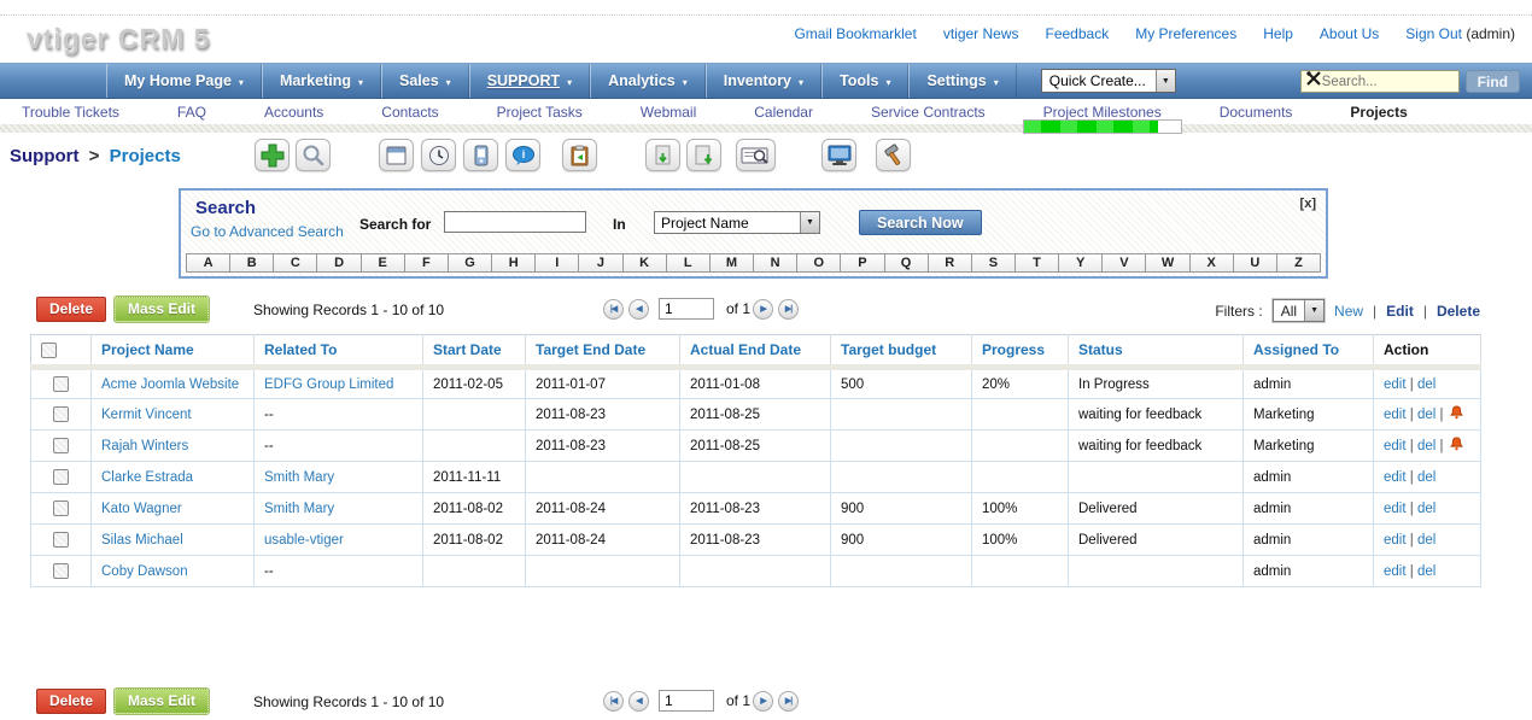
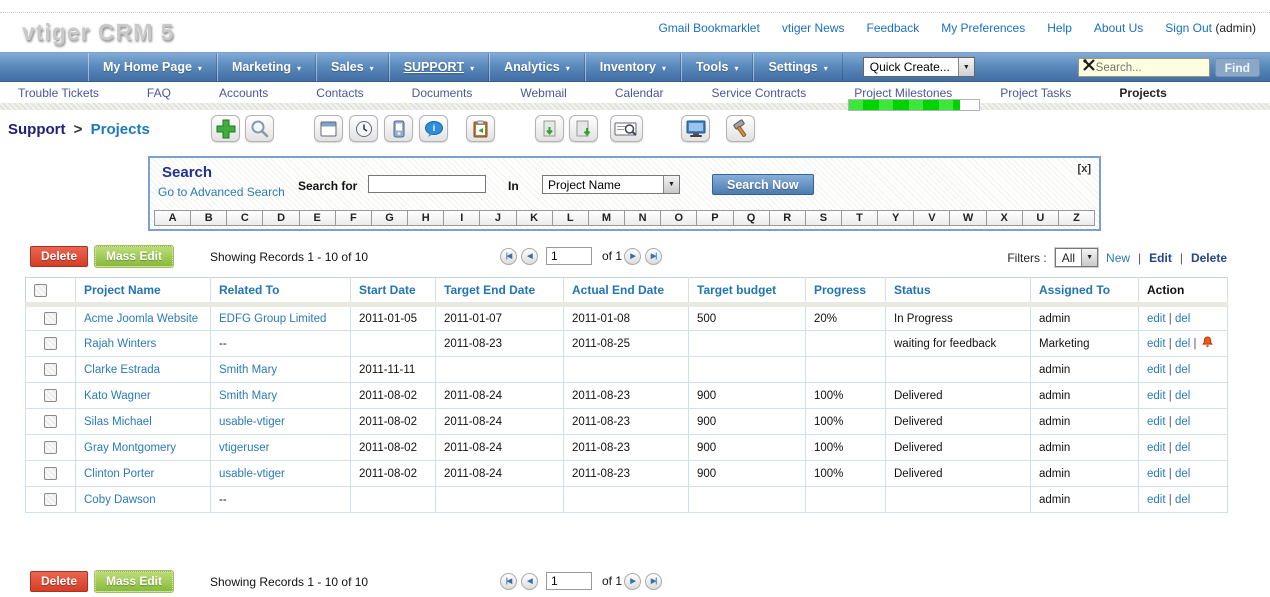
  vtiger CRM 5
  Gmail Bookmarklet vtiger News Feedback My Preferences Help About Us Sign Out (admin)
  My Home Page
  ▾
  Marketing
  ▾
  Sales
  ▾
  SUPPORT
  ▾
  Analytics
  ▾
  Inventory
  ▾
  Tools
  ▾
  Settings
  ▾
  Quick Create...
  Search...
  Find
  Trouble Tickets
  FAQ
  Accounts
  Contacts
- Project Tasks
+ Documents
  Webmail
  Calendar
  Service Contracts
  Project Milestones
- Documents
+ Project Tasks
  Projects
  Support > Projects
  i
  Search
  Go to Advanced Search
  Search for
  In
  Project Name
  Search Now
  [x]
  A
  B
  C
  D
  E
  F
  G
  H
  I
  J
  K
  L
  M
  N
  O
  P
  Q
  R
  S
  T
  Y
  V
  W
  X
  U
  Z
  Delete
  Mass Edit
  Showing Records 1 - 10 of 10
  1
  of 1
  Filters :
  All
  New
  |
  Edit
  |
  Delete
  	Project Name	Related To	Start Date	Target End Date	Actual End Date	Target budget	Progress	Status	Assigned To	Action
- 	Acme Joomla Website	EDFG Group Limited	2011-02-05	2011-01-07	2011-01-08	500	20%	In Progress	admin	edit | del
+ 	Acme Joomla Website	EDFG Group Limited	2011-01-05	2011-01-07	2011-01-08	500	20%	In Progress	admin	edit | del
- 	Kermit Vincent	--		2011-08-23	2011-08-25			waiting for feedback	Marketing	edit | del |
  	Rajah Winters	--		2011-08-23	2011-08-25			waiting for feedback	Marketing	edit | del |
  	Clarke Estrada	Smith Mary	2011-11-11						admin	edit | del
  	Kato Wagner	Smith Mary	2011-08-02	2011-08-24	2011-08-23	900	100%	Delivered	admin	edit | del
  	Silas Michael	usable-vtiger	2011-08-02	2011-08-24	2011-08-23	900	100%	Delivered	admin	edit | del
+ 	Gray Montgomery	vtigeruser	2011-08-02	2011-08-24	2011-08-23	900	100%	Delivered	admin	edit | del
+ 	Clinton Porter	usable-vtiger	2011-08-02	2011-08-24	2011-08-23	900	100%	Delivered	admin	edit | del
  	Coby Dawson	--							admin	edit | del
  Delete
  Mass Edit
  Showing Records 1 - 10 of 10
  1
  of 1
